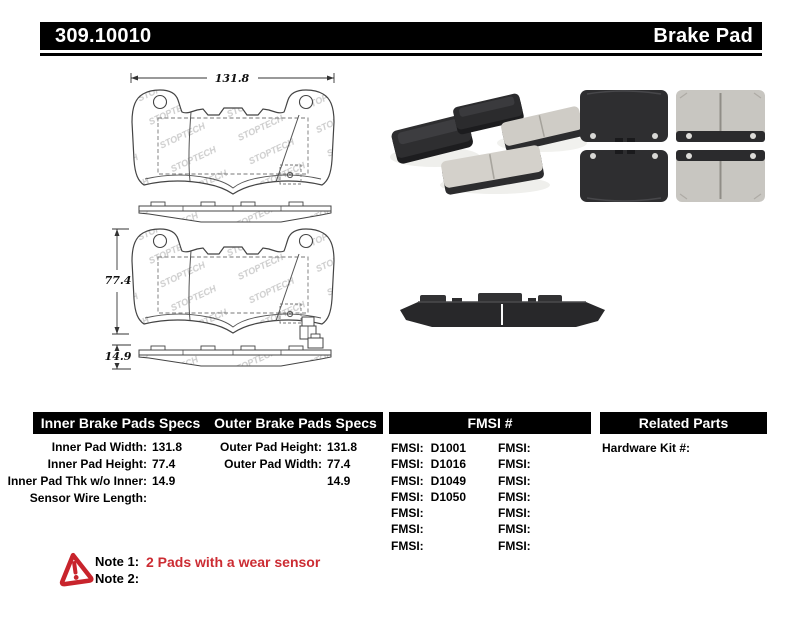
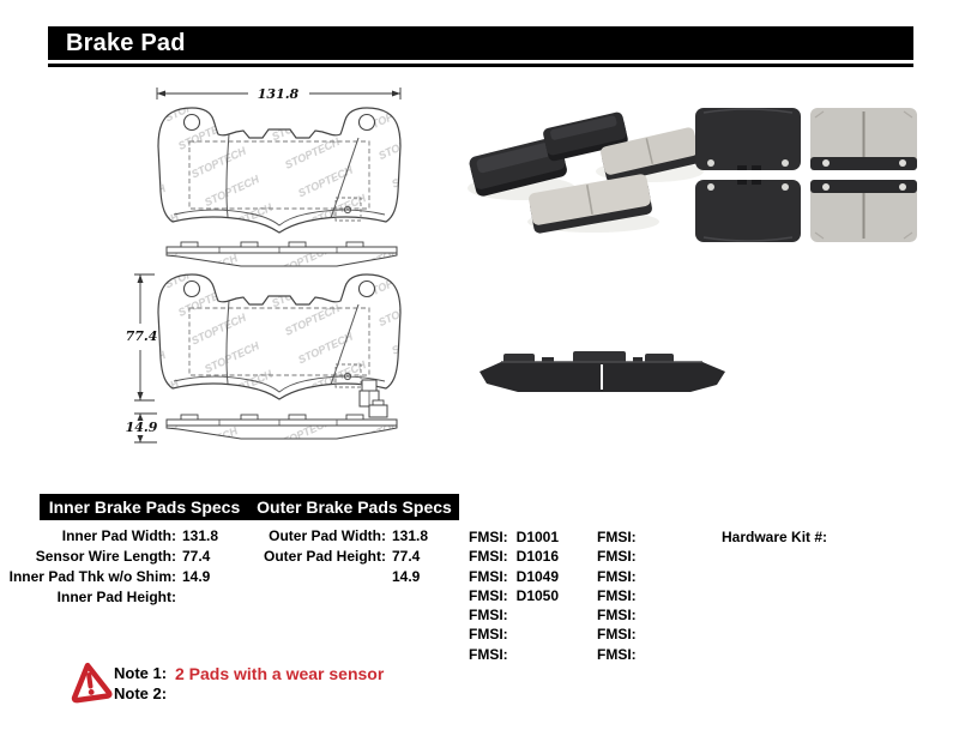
- 309.10010
  Brake Pad
  131.8
  77.4
  14.9
  Inner Brake Pads Specs
  Outer Brake Pads Specs
- FMSI #
- Related Parts
  Inner Pad Width:
  131.8
- Inner Pad Height:
+ Sensor Wire Length:
  77.4
- Inner Pad Thk w/o Inner:
+ Inner Pad Thk w/o Shim:
  14.9
- Sensor Wire Length:
+ Inner Pad Height:
- Outer Pad Height:
+ Outer Pad Width:
  131.8
- Outer Pad Width:
+ Outer Pad Height:
  77.4
  14.9
  FMSI: D1001
  FMSI: D1016
  FMSI: D1049
  FMSI: D1050
  FMSI:
  FMSI:
  FMSI:
  FMSI:
  FMSI:
  FMSI:
  FMSI:
  FMSI:
  FMSI:
  FMSI:
  Hardware Kit #:
  Note 1:
  2 Pads with a wear sensor
  Note 2:
